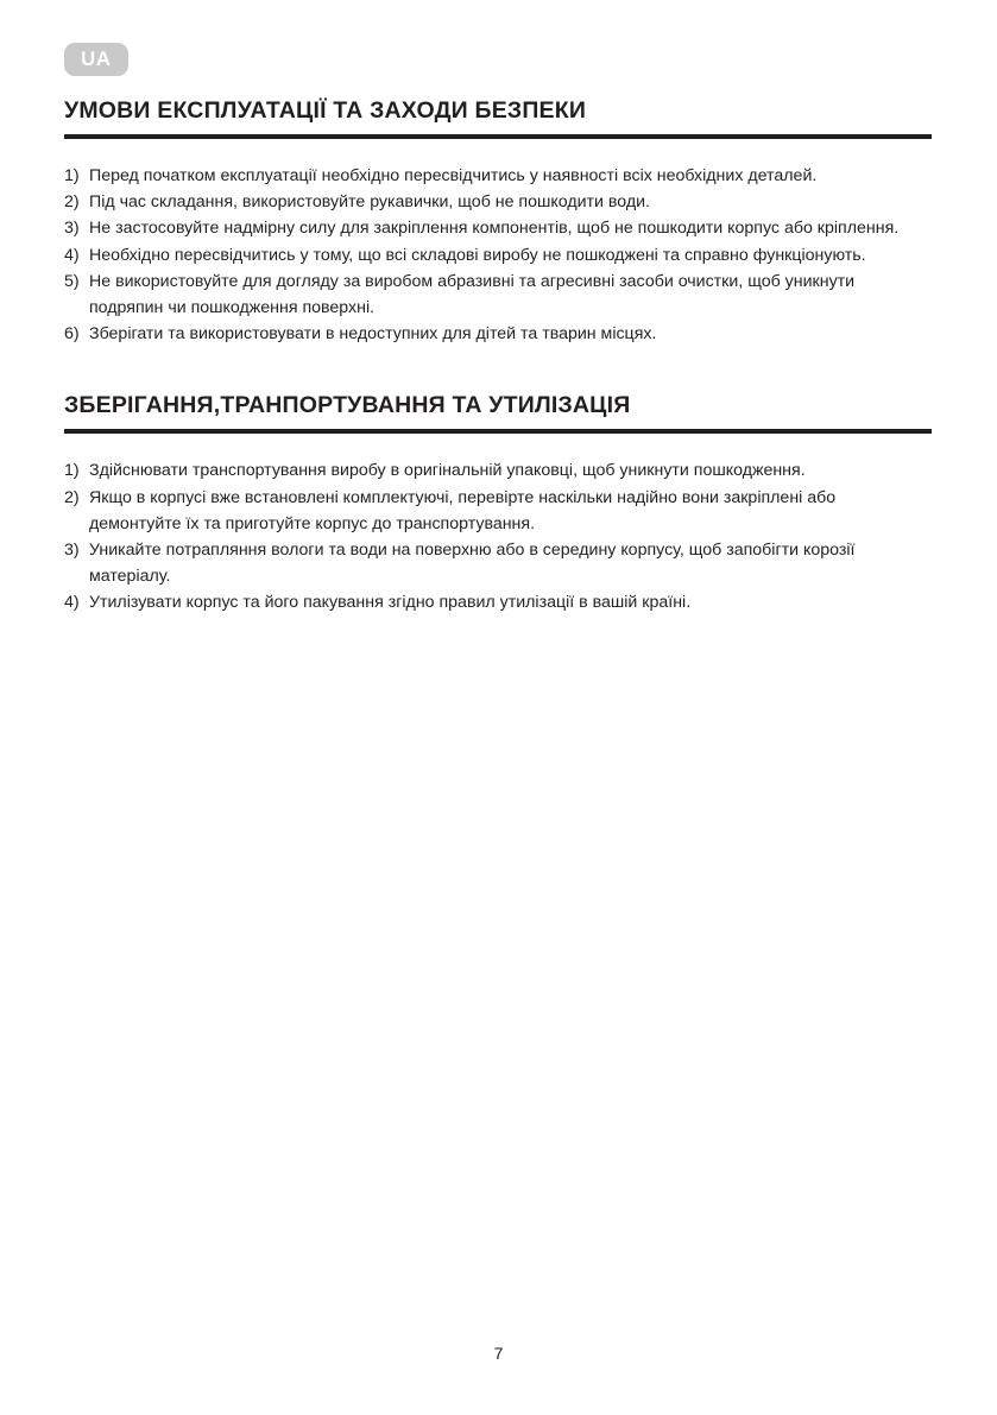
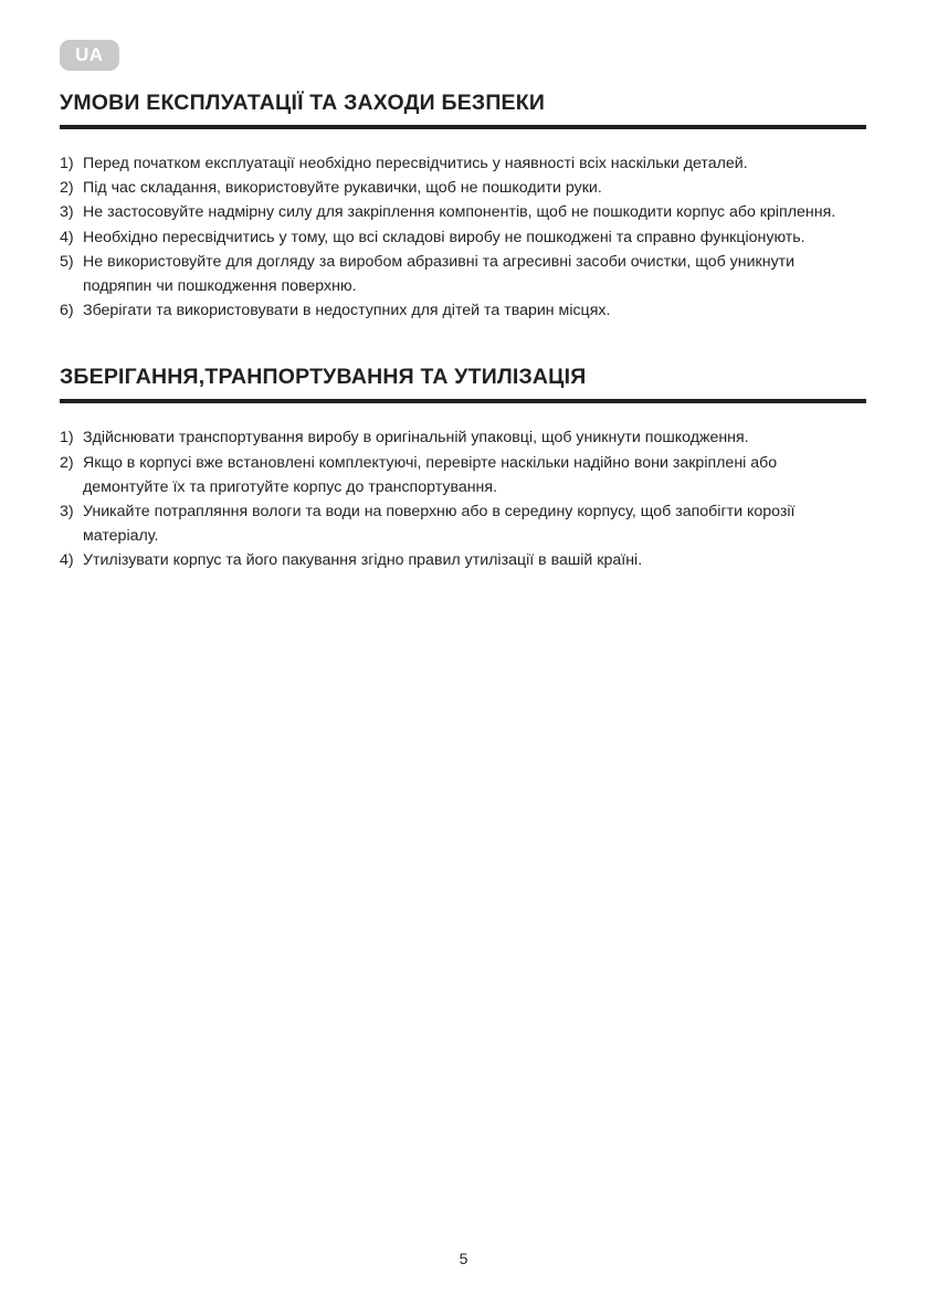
  UA
  УМОВИ ЕКСПЛУАТАЦІЇ ТА ЗАХОДИ БЕЗПЕКИ
  1)
- Перед початком експлуатації необхідно пересвідчитись у наявності всіх необхідних деталей.
+ Перед початком експлуатації необхідно пересвідчитись у наявності всіх наскільки деталей.
  2)
- Під час складання, використовуйте рукавички, щоб не пошкодити води.
+ Під час складання, використовуйте рукавички, щоб не пошкодити руки.
  3)
  Не застосовуйте надмірну силу для закріплення компонентів, щоб не пошкодити корпус або кріплення.
  4)
  Необхідно пересвідчитись у тому, що всі складові виробу не пошкоджені та справно функціонують.
  5)
- Не використовуйте для догляду за виробом абразивні та агресивні засоби очистки, щоб уникнути подряпин чи пошкодження поверхні.
+ Не використовуйте для догляду за виробом абразивні та агресивні засоби очистки, щоб уникнути подряпин чи пошкодження поверхню.
  6)
  Зберігати та використовувати в недоступних для дітей та тварин місцях.
  ЗБЕРІГАННЯ,ТРАНПОРТУВАННЯ ТА УТИЛІЗАЦІЯ
  1)
  Здійснювати транспортування виробу в оригінальній упаковці, щоб уникнути пошкодження.
  2)
  Якщо в корпусі вже встановлені комплектуючі, перевірте наскільки надійно вони закріплені або демонтуйте їх та приготуйте корпус до транспортування.
  3)
  Уникайте потрапляння вологи та води на поверхню або в середину корпусу, щоб запобігти корозії матеріалу.
  4)
  Утилізувати корпус та його пакування згідно правил утилізації в вашій країні.
- 7
+ 5
